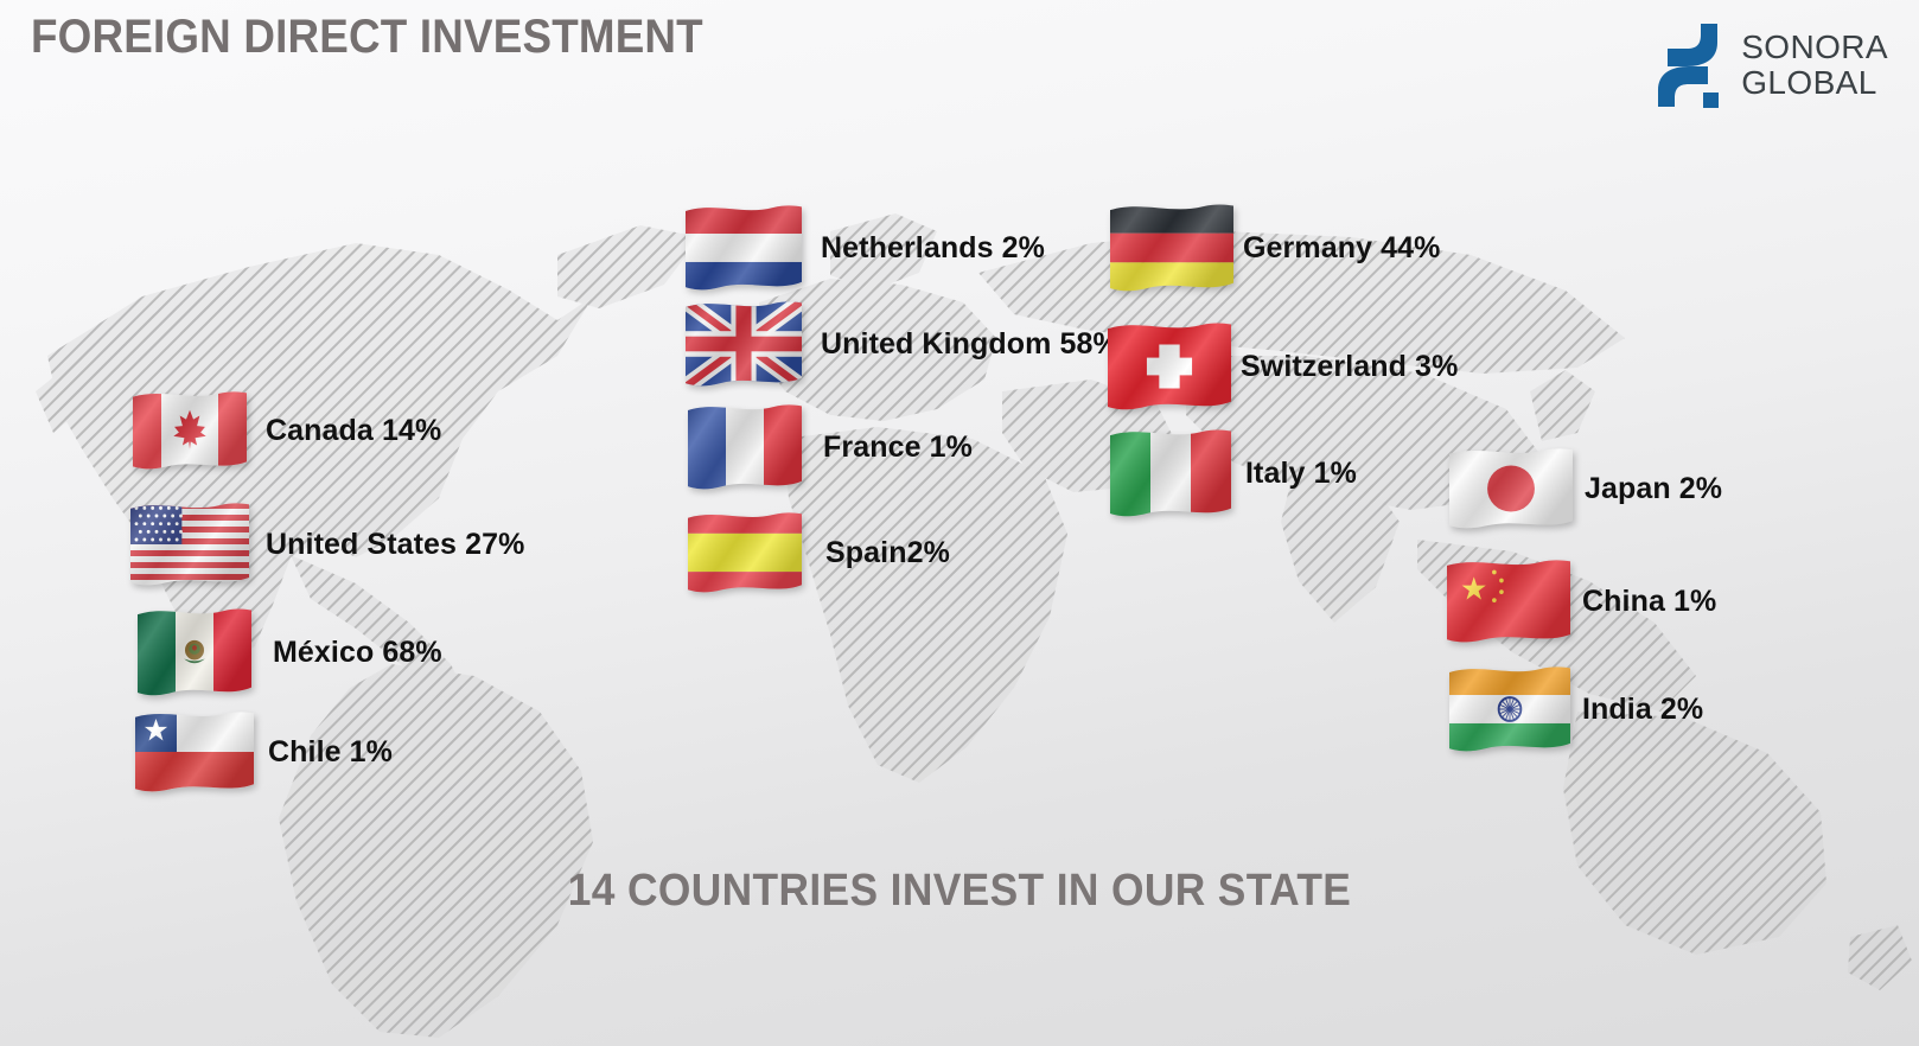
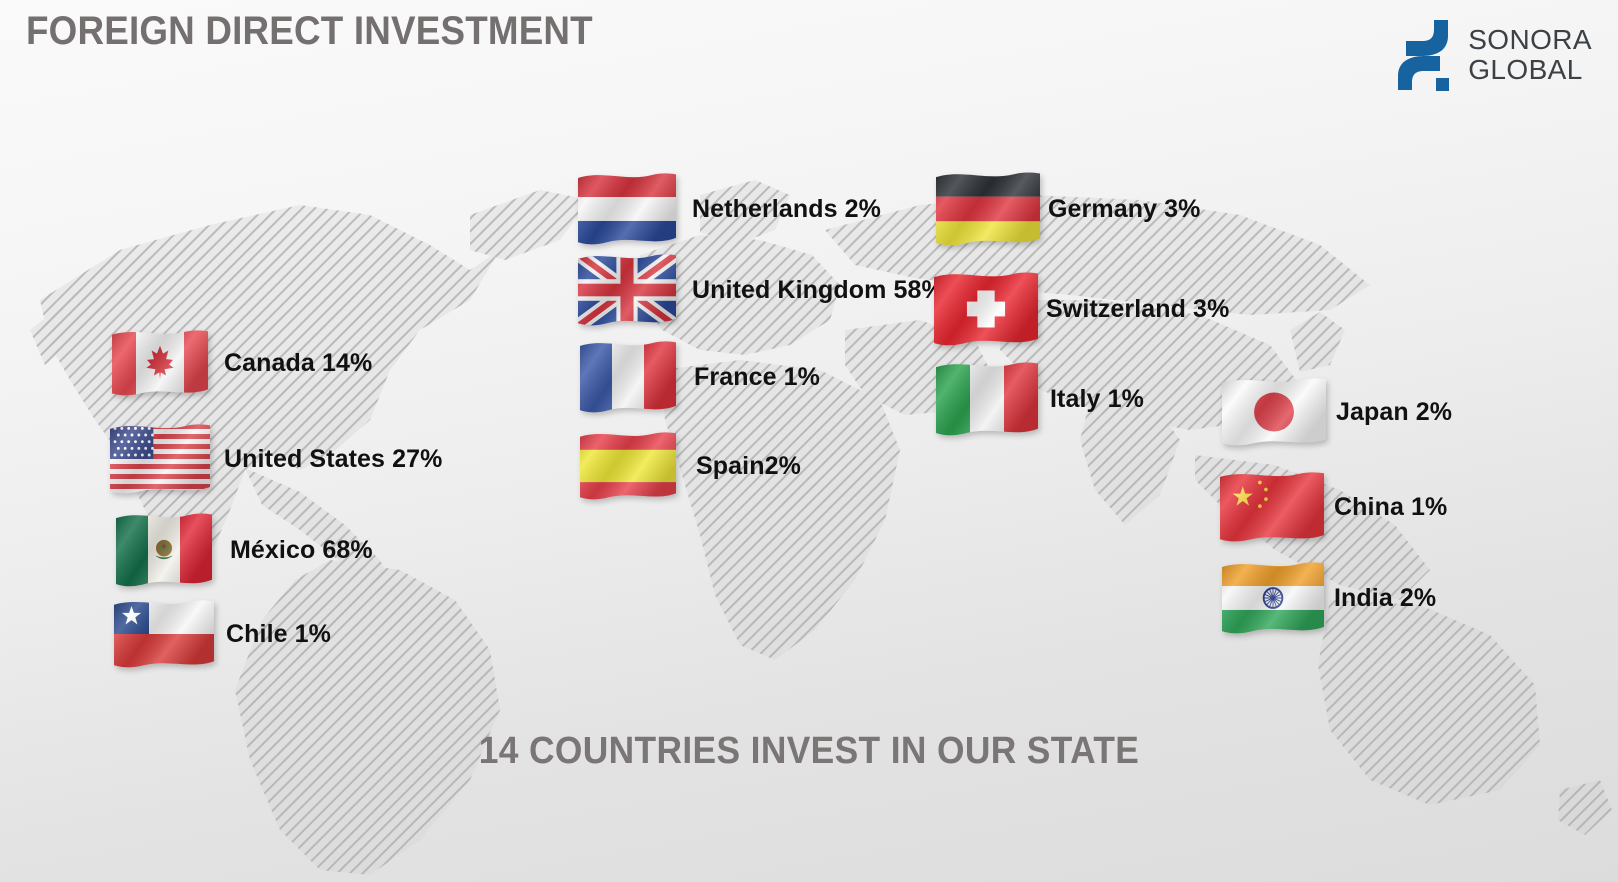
  FOREIGN DIRECT INVESTMENT
  SONORA
  GLOBAL
  Canada 14%
  United States 27%
  México 68%
  Chile 1%
  Netherlands 2%
  United Kingdom 58%
  France 1%
  Spain2%
- Germany 44%
+ Germany 3%
  Switzerland 3%
  Italy 1%
  Japan 2%
  China 1%
  India 2%
  14 COUNTRIES INVEST IN OUR STATE
